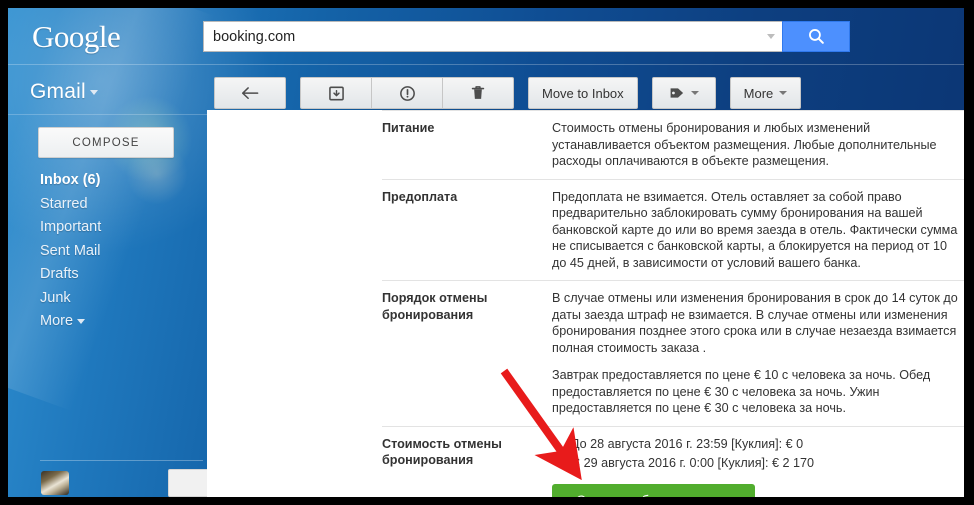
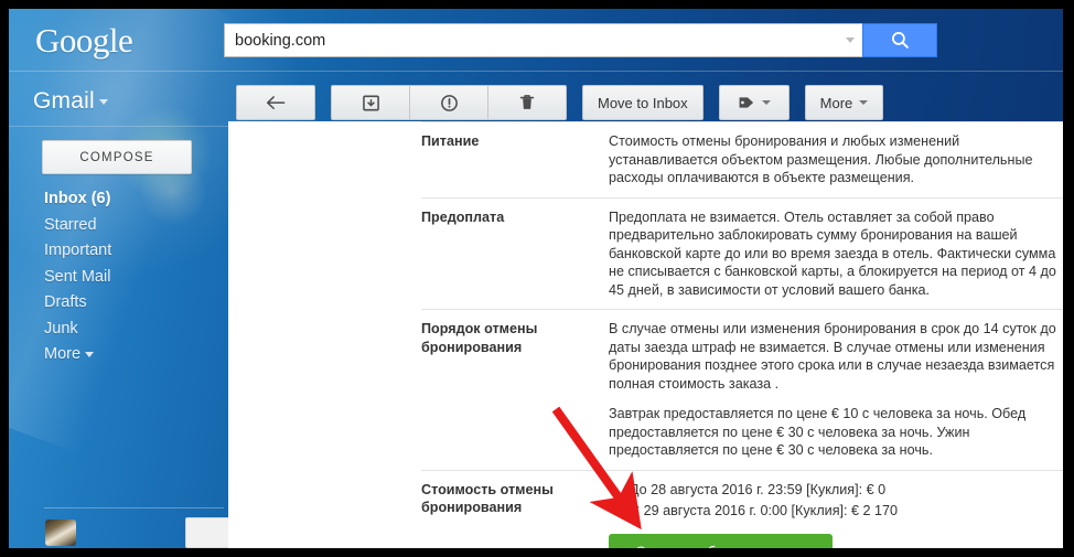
  Google
  booking.com
  Gmail
  Move to Inbox
  More
  COMPOSE
  Inbox (6)
  Starred
  Important
  Sent Mail
  Drafts
  Junk
  More
  Питание
  Стоимость отмены бронирования и любых изменений устанавливается объектом размещения. Любые дополнительные расходы оплачиваются в объекте размещения.
  Предоплата
- Предоплата не взимается. Отель оставляет за собой право предварительно заблокировать сумму бронирования на вашей банковской карте до или во время заезда в отель. Фактически сумма не списывается с банковской карты, а блокируется на период от 10 до 45 дней, в зависимости от условий вашего банка.
+ Предоплата не взимается. Отель оставляет за собой право предварительно заблокировать сумму бронирования на вашей банковской карте до или во время заезда в отель. Фактически сумма не списывается с банковской карты, а блокируется на период от 4 до 45 дней, в зависимости от условий вашего банка.
  Порядок отмены бронирования
  В случае отмены или изменения бронирования в срок до 14 суток до даты заезда штраф не взимается. В случае отмены или изменения бронирования позднее этого срока или в случае незаезда взимается полная стоимость заказа .
  Завтрак предоставляется по цене € 10 с человека за ночь. Обед предоставляется по цене € 30 с человека за ночь. Ужин предоставляется по цене € 30 с человека за ночь.
  Стоимость отмены бронирования
  До 28 августа 2016 г. 23:59 [Куклия]: € 0
  С 29 августа 2016 г. 0:00 [Куклия]: € 2 170
